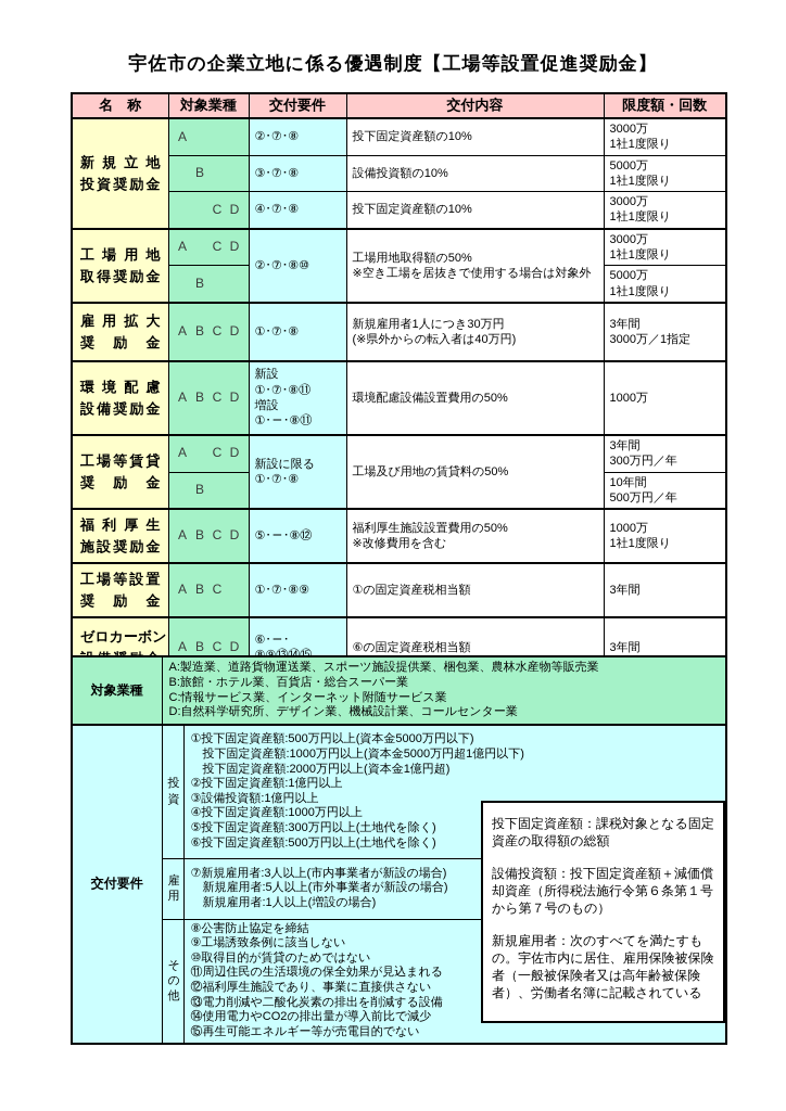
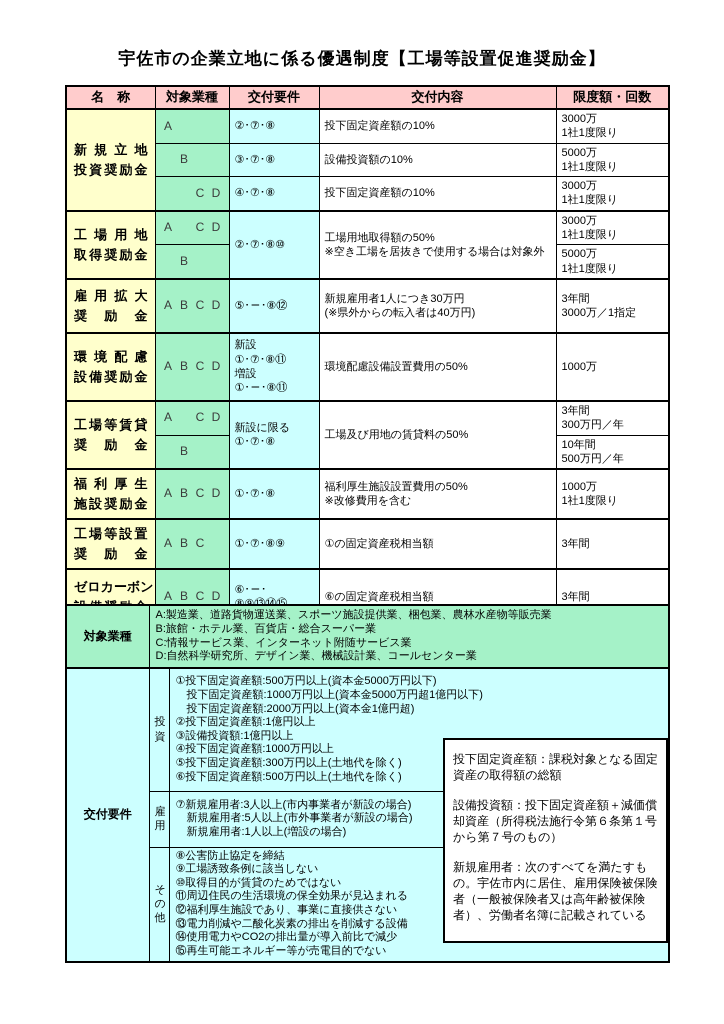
  宇佐市の企業立地に係る優遇制度【工場等設置促進奨励金】
  名 称	対象業種	交付要件	交付内容	限度額・回数
  新 規 立 地 投 資 奨 励 金	A	②･⑦･⑧	投下固定資産額の10%	3000万 1社1度限り
  B	③･⑦･⑧	設備投資額の10%	5000万 1社1度限り
  C D	④･⑦･⑧	投下固定資産額の10%	3000万 1社1度限り
  工 場 用 地 取 得 奨 励 金	A C D	②･⑦･⑧⑩	工場用地取得額の50% ※空き工場を居抜きで使用する場合は対象外	3000万 1社1度限り
  B	5000万 1社1度限り
- 雇 用 拡 大 奨 励 金	A B C D	①･⑦･⑧	新規雇用者1人につき30万円 (※県外からの転入者は40万円)	3年間 3000万／1指定
+ 雇 用 拡 大 奨 励 金	A B C D	⑤･－･⑧⑫	新規雇用者1人につき30万円 (※県外からの転入者は40万円)	3年間 3000万／1指定
  環 境 配 慮 設 備 奨 励 金	A B C D	新設 ①･⑦･⑧⑪ 増設 ①･－･⑧⑪	環境配慮設備設置費用の50%	1000万
  工 場 等 賃 貸 奨 励 金	A C D	新設に限る ①･⑦･⑧	工場及び用地の賃貸料の50%	3年間 300万円／年
  B	10年間 500万円／年
- 福 利 厚 生 施 設 奨 励 金	A B C D	⑤･－･⑧⑫	福利厚生施設設置費用の50% ※改修費用を含む	1000万 1社1度限り
+ 福 利 厚 生 施 設 奨 励 金	A B C D	①･⑦･⑧	福利厚生施設設置費用の50% ※改修費用を含む	1000万 1社1度限り
  工 場 等 設 置 奨 励 金	A B C	①･⑦･⑧⑨	①の固定資産税相当額	3年間
  ゼロカーボン	A B C D	⑥･－･	⑥の固定資産税相当額	3年間
  対象業種	A:製造業、道路貨物運送業、スポーツ施設提供業、梱包業、農林水産物等販売業 B:旅館・ホテル業、百貨店・総合スーパー業 C:情報サービス業、インターネット附随サービス業 D:自然科学研究所、デザイン業、機械設計業、コールセンター業
  交付要件	投資	①投下固定資産額:500万円以上(資本金5000万円以下) 投下固定資産額:1000万円以上(資本金5000万円超1億円以下) 投下固定資産額:2000万円以上(資本金1億円超) ②投下固定資産額:1億円以上 ③設備投資額:1億円以上 ④投下固定資産額:1000万円以上 ⑤投下固定資産額:300万円以上(土地代を除く) ⑥投下固定資産額:500万円以上(土地代を除く)
  雇用	⑦新規雇用者:3人以上(市内事業者が新設の場合) 新規雇用者:5人以上(市外事業者が新設の場合) 新規雇用者:1人以上(増設の場合)
  その他	⑧公害防止協定を締結 ⑨工場誘致条例に該当しない ⑩取得目的が賃貸のためではない ⑪周辺住民の生活環境の保全効果が見込まれる ⑫福利厚生施設であり、事業に直接供さない ⑬電力削減や二酸化炭素の排出を削減する設備 ⑭使用電力やCO2の排出量が導入前比で減少 ⑮再生可能エネルギー等が売電目的でない
  投下固定資産額：課税対象となる固定資産の取得額の総額
  設備投資額：投下固定資産額＋減価償却資産（所得税法施行令第６条第１号から第７号のもの）
  新規雇用者：次のすべてを満たすもの。宇佐市内に居住、雇用保険被保険者（一般被保険者又は高年齢被保険者）、労働者名簿に記載されている
